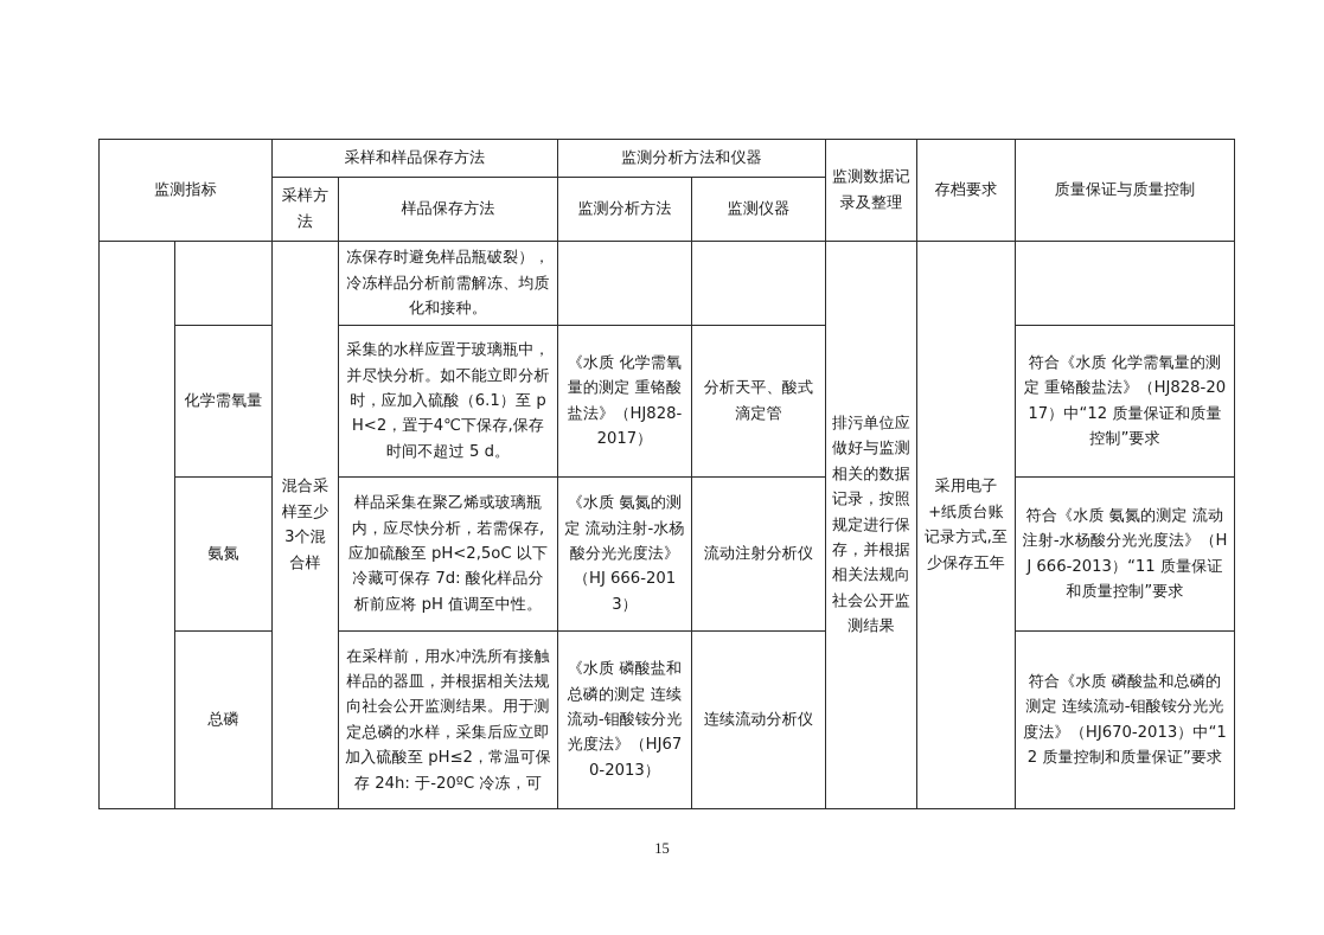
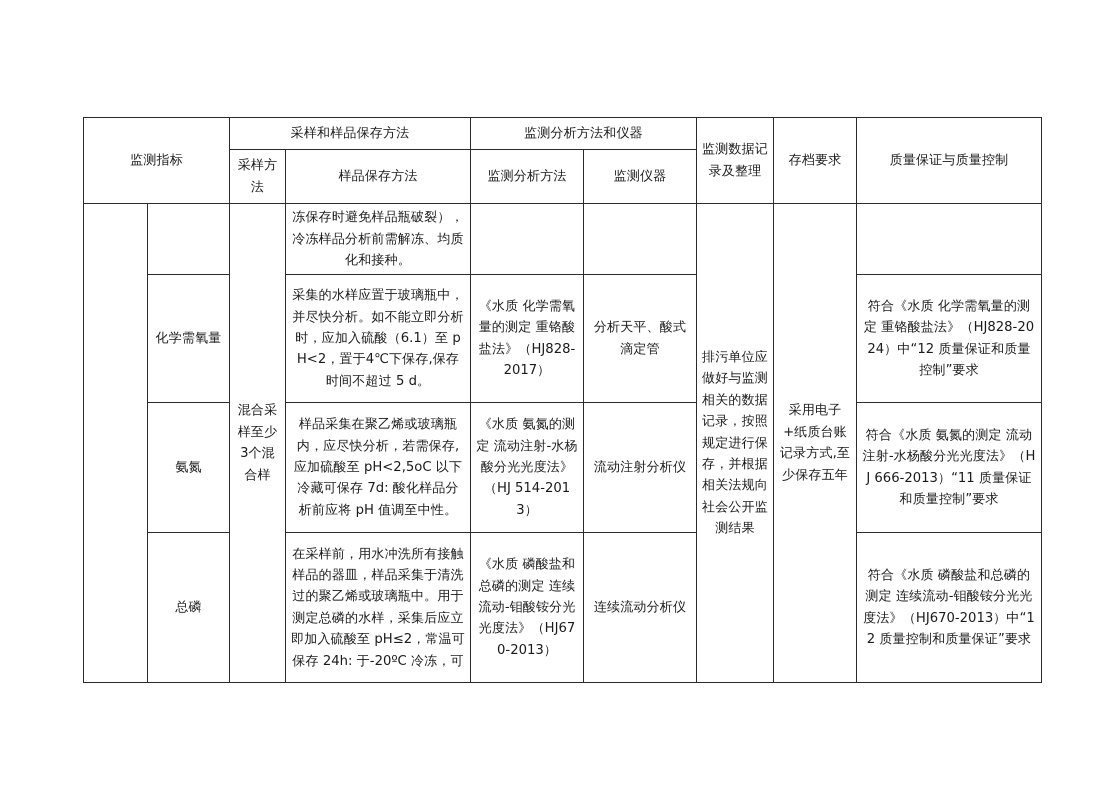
  监测指标	采样和样品保存方法	监测分析方法和仪器	监测数据记录及整理	存档要求	质量保证与质量控制
  采样方法	样品保存方法	监测分析方法	监测仪器
  		混合采样至少3个混合样	冻保存时避免样品瓶破裂），冷冻样品分析前需解冻、均质化和接种。			排污单位应做好与监测相关的数据记录，按照规定进行保存，并根据相关法规向社会公开监测结果	采用电子+纸质台账记录方式,至少保存五年
- 化学需氧量	采集的水样应置于玻璃瓶中，并尽快分析。如不能立即分析时，应加入硫酸（6.1）至 pH<2，置于4℃下保存,保存时间不超过 5 d。	《水质 化学需氧量的测定 重铬酸盐法》（HJ828-2017）	分析天平、酸式滴定管	符合《水质 化学需氧量的测定 重铬酸盐法》（HJ828-2017）中“12 质量保证和质量控制”要求
+ 化学需氧量	采集的水样应置于玻璃瓶中，并尽快分析。如不能立即分析时，应加入硫酸（6.1）至 pH<2，置于4℃下保存,保存时间不超过 5 d。	《水质 化学需氧量的测定 重铬酸盐法》（HJ828-2017）	分析天平、酸式滴定管	符合《水质 化学需氧量的测定 重铬酸盐法》（HJ828-2024）中“12 质量保证和质量控制”要求
- 氨氮	样品采集在聚乙烯或玻璃瓶内，应尽快分析，若需保存,应加硫酸至 pH<2,5oC 以下冷藏可保存 7d: 酸化样品分析前应将 pH 值调至中性。	《水质 氨氮的测定 流动注射-水杨酸分光光度法》（HJ 666-2013）	流动注射分析仪	符合《水质 氨氮的测定 流动注射-水杨酸分光光度法》（HJ 666-2013）“11 质量保证和质量控制”要求
+ 氨氮	样品采集在聚乙烯或玻璃瓶内，应尽快分析，若需保存,应加硫酸至 pH<2,5oC 以下冷藏可保存 7d: 酸化样品分析前应将 pH 值调至中性。	《水质 氨氮的测定 流动注射-水杨酸分光光度法》（HJ 514-2013）	流动注射分析仪	符合《水质 氨氮的测定 流动注射-水杨酸分光光度法》（HJ 666-2013）“11 质量保证和质量控制”要求
- 总磷	在采样前，用水冲洗所有接触样品的器皿，并根据相关法规向社会公开监测结果。用于测定总磷的水样，采集后应立即加入硫酸至 pH≤2，常温可保存 24h: 于-20ºC 冷冻，可	《水质 磷酸盐和总磷的测定 连续流动-钼酸铵分光光度法》（HJ670-2013）	连续流动分析仪	符合《水质 磷酸盐和总磷的测定 连续流动-钼酸铵分光光度法》（HJ670-2013）中“12 质量控制和质量保证”要求
+ 总磷	在采样前，用水冲洗所有接触样品的器皿，样品采集于清洗过的聚乙烯或玻璃瓶中。用于测定总磷的水样，采集后应立即加入硫酸至 pH≤2，常温可保存 24h: 于-20ºC 冷冻，可	《水质 磷酸盐和总磷的测定 连续流动-钼酸铵分光光度法》（HJ670-2013）	连续流动分析仪	符合《水质 磷酸盐和总磷的测定 连续流动-钼酸铵分光光度法》（HJ670-2013）中“12 质量控制和质量保证”要求
- 15
